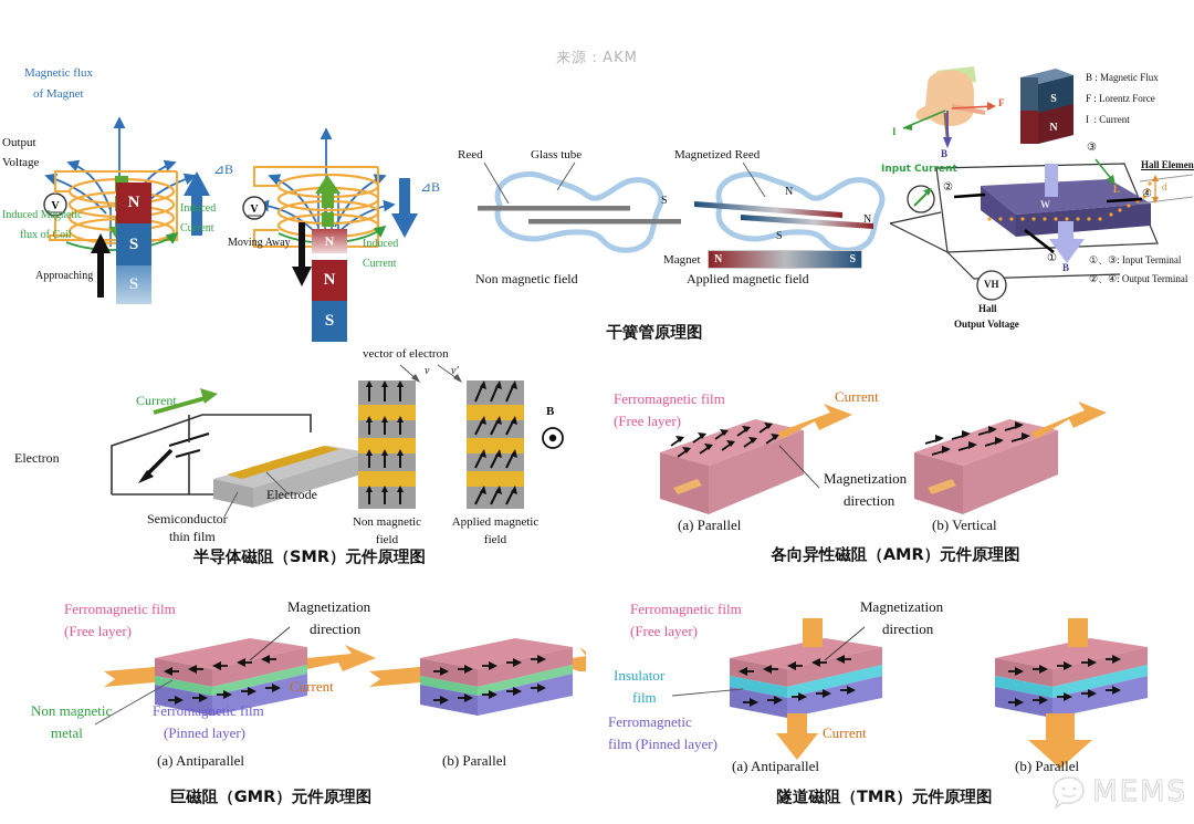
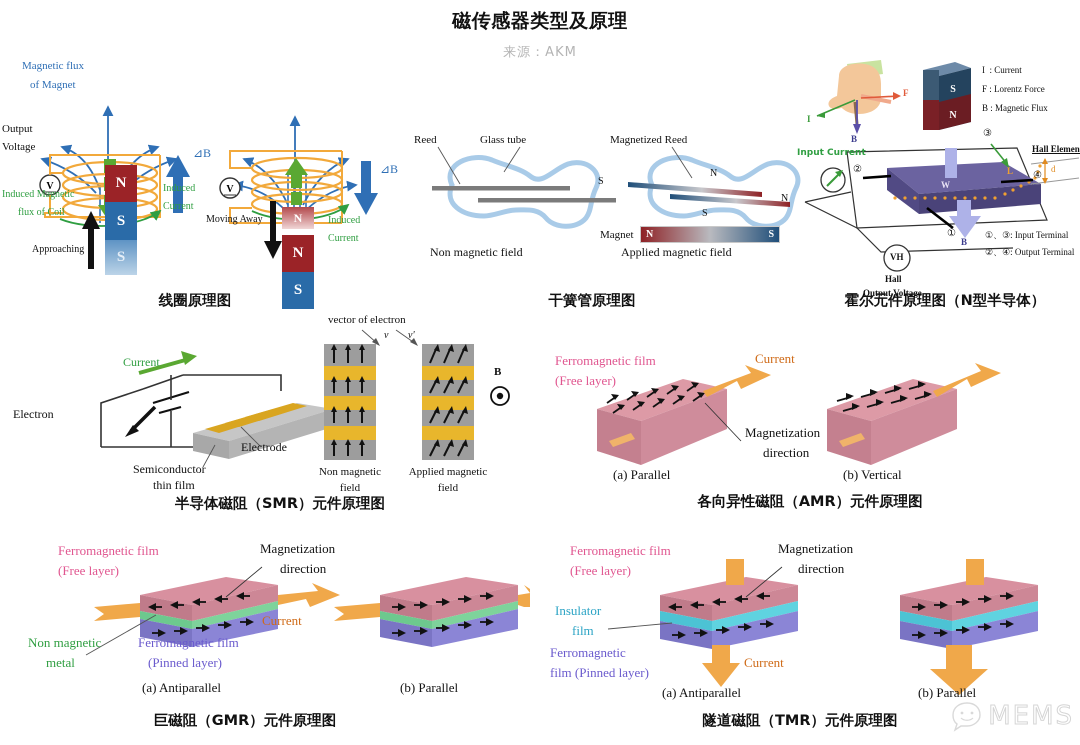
+ 磁传感器类型及原理
  来源：AKM
  V
  Magnetic flux
  of Magnet
  Output
  Voltage
  Induced Magnetic
  flux of Coil
  Induced
  Current
  ⊿B
  Approaching
  N
  S
  S
  V
  Induced
  Current
  ⊿B
  Moving Away
  N
  N
  S
+ 线圈原理图
  Reed
  Glass tube
  Magnetized Reed
  S
  N
  N
  S
  Magnet
  N
  S
  Non magnetic field
  Applied magnetic field
  干簧管原理图
  S
  N
- B : Magnetic Flux
+ I : Current
  F : Lorentz Force
- I : Current
+ B : Magnetic Flux
  I
  F
  B
  Input Current
  Hall Elemen
  d
  W
  L
  ①
  ②
  ③
  ④
  B
  VH
  Hall
  Output Voltage
  ①、③: Input Terminal
  ②、④: Output Terminal
+ 霍尔元件原理图（N型半导体）
  Current
  Electron
  Electrode
  Semiconductor
  thin film
  vector of electron
  v
  v'
  B
  Non magnetic
  field
  Applied magnetic
  field
  半导体磁阻（SMR）元件原理图
  Ferromagnetic film
  (Free layer)
  Current
  Magnetization
  direction
  (a) Parallel
  (b) Vertical
  各向异性磁阻（AMR）元件原理图
  Ferromagnetic film
  (Free layer)
  Magnetization
  direction
  Non magnetic
  metal
  Ferromagnetic film
  (Pinned layer)
  Current
  (a) Antiparallel
  (b) Parallel
  巨磁阻（GMR）元件原理图
  Ferromagnetic film
  (Free layer)
  Magnetization
  direction
  Insulator
  film
  Ferromagnetic
  film (Pinned layer)
  Current
  (a) Antiparallel
  (b) Parallel
  隧道磁阻（TMR）元件原理图
  MEMS
